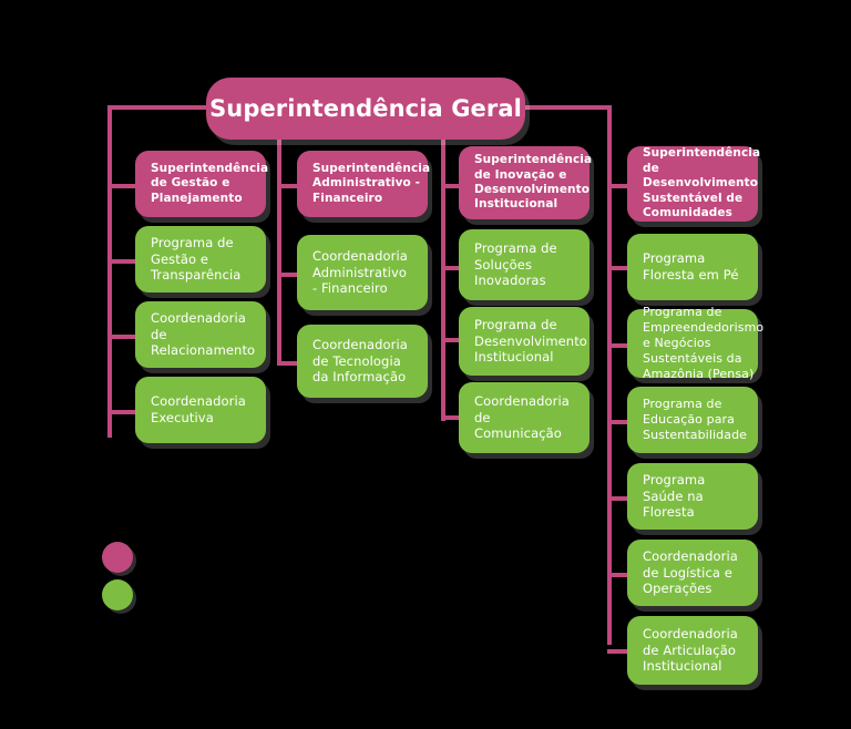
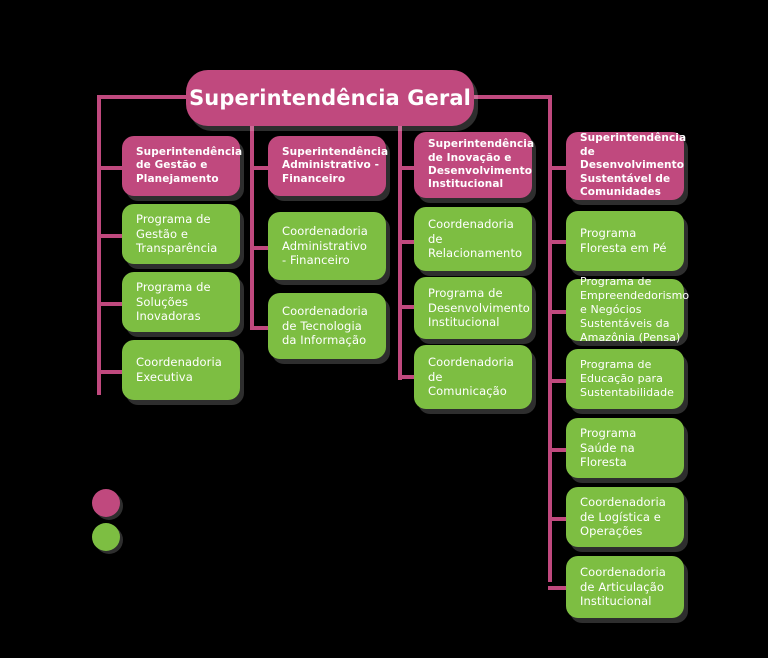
  Superintendência Geral
  Superintendência de Gestão e Planejamento
  Programa de Gestão e Transparência
- Coordenadoria de Relacionamento
+ Programa de Soluções Inovadoras
  Coordenadoria Executiva
  Superintendência Administrativo - Financeiro
  Coordenadoria Administrativo - Financeiro
  Coordenadoria de Tecnologia da Informação
  Superintendência de Inovação e Desenvolvimento Institucional
- Programa de Soluções Inovadoras
+ Coordenadoria de Relacionamento
  Programa de Desenvolvimento Institucional
  Coordenadoria de Comunicação
  Superintendência de Desenvolvimento Sustentável de Comunidades
  Programa Floresta em Pé
  Programa de Empreendedorismo e Negócios Sustentáveis da Amazônia (Pensa)
  Programa de Educação para Sustentabilidade
  Programa Saúde na Floresta
  Coordenadoria de Logística e Operações
  Coordenadoria de Articulação Institucional
